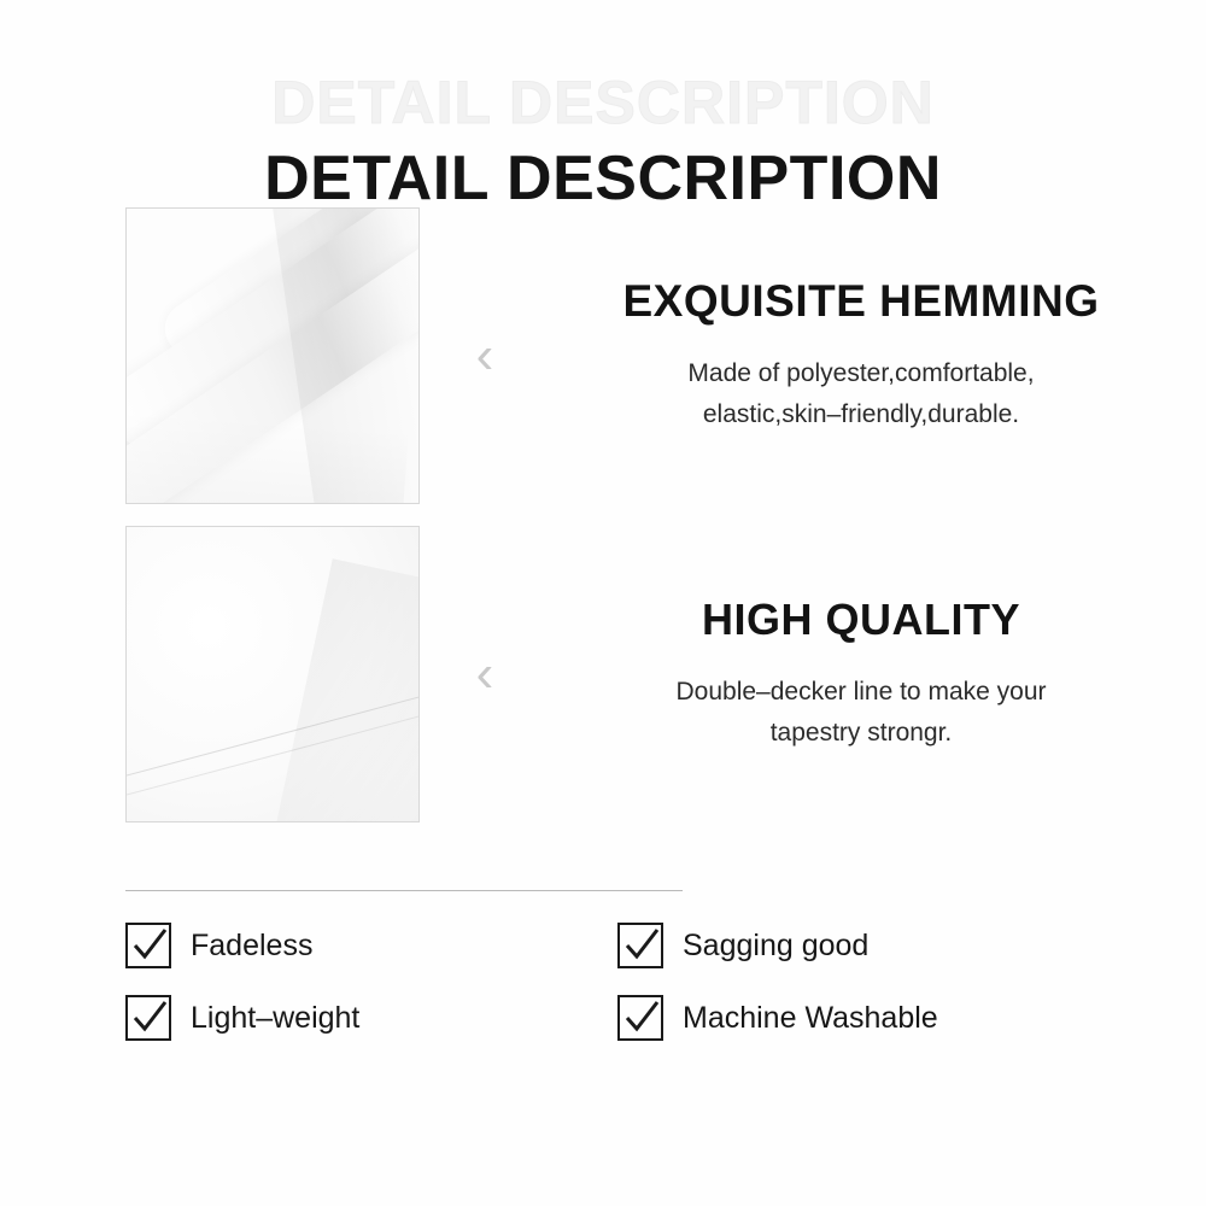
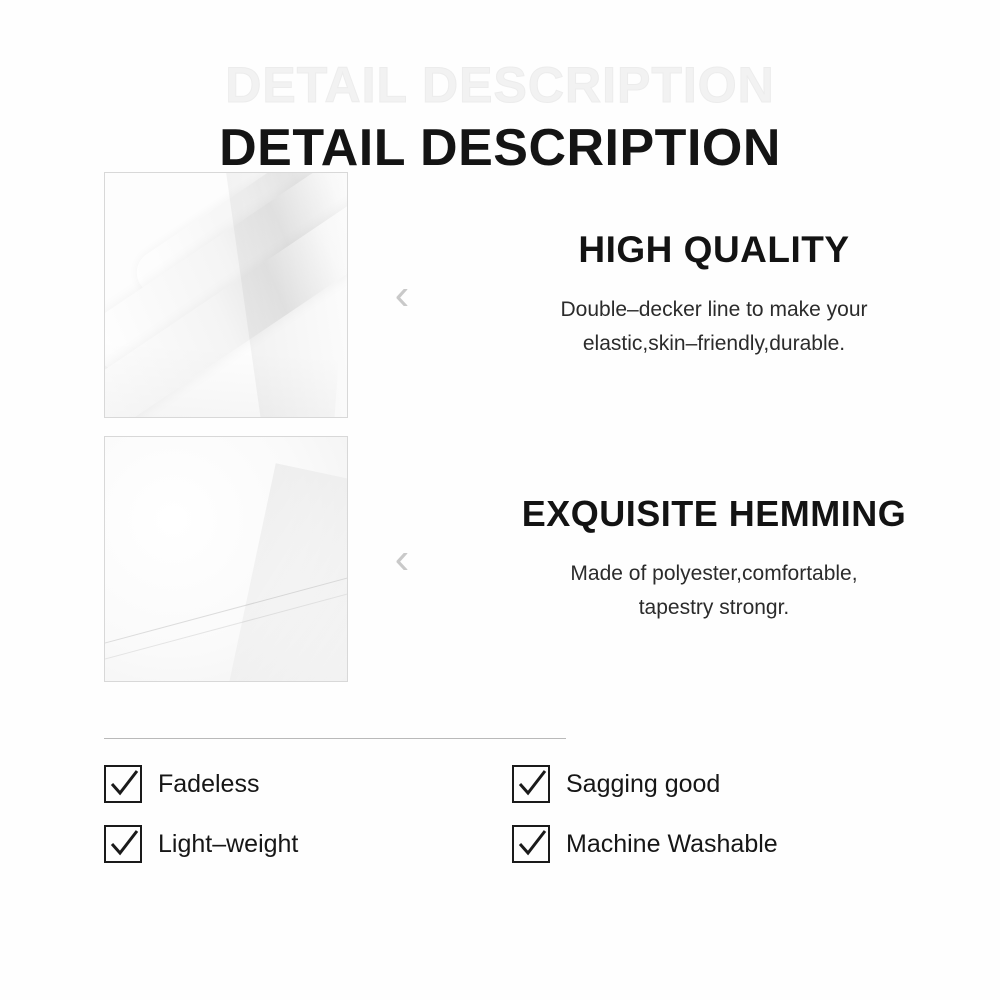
  DETAIL DESCRIPTION
  ‹
- EXQUISITE HEMMING
+ HIGH QUALITY
- Made of polyester,comfortable,
+ Double–decker line to make your
  elastic,skin–friendly,durable.
  ‹
- HIGH QUALITY
+ EXQUISITE HEMMING
- Double–decker line to make your
+ Made of polyester,comfortable,
  tapestry strongr.
  Fadeless
  Sagging good
  Light–weight
  Machine Washable
